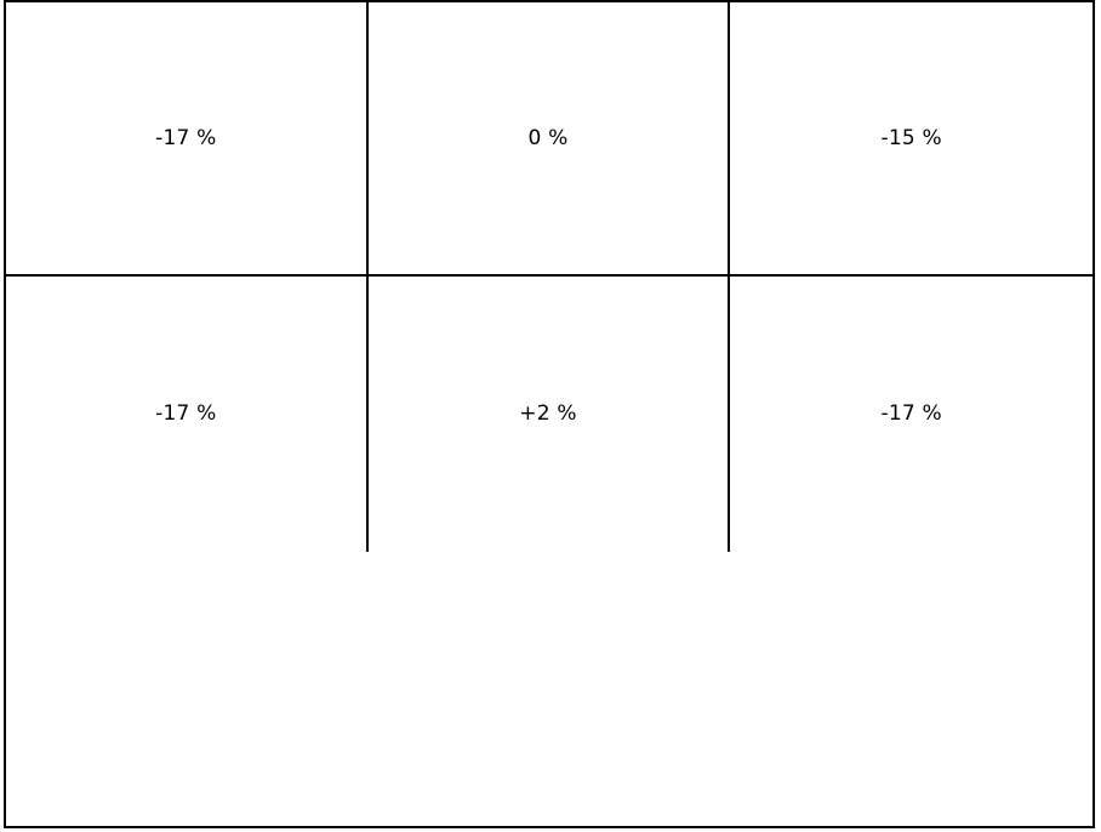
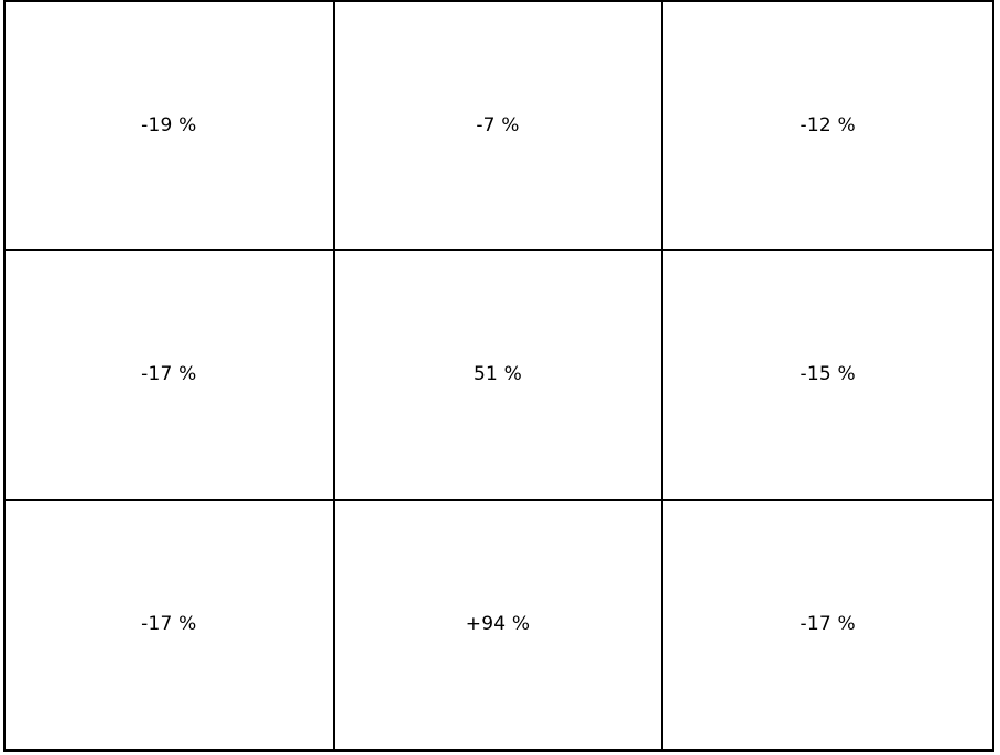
+ -19 %
+ -7 %
+ -12 %
  -17 %
- 0 %
+ 51 %
  -15 %
  -17 %
- +2 %
+ +94 %
  -17 %
